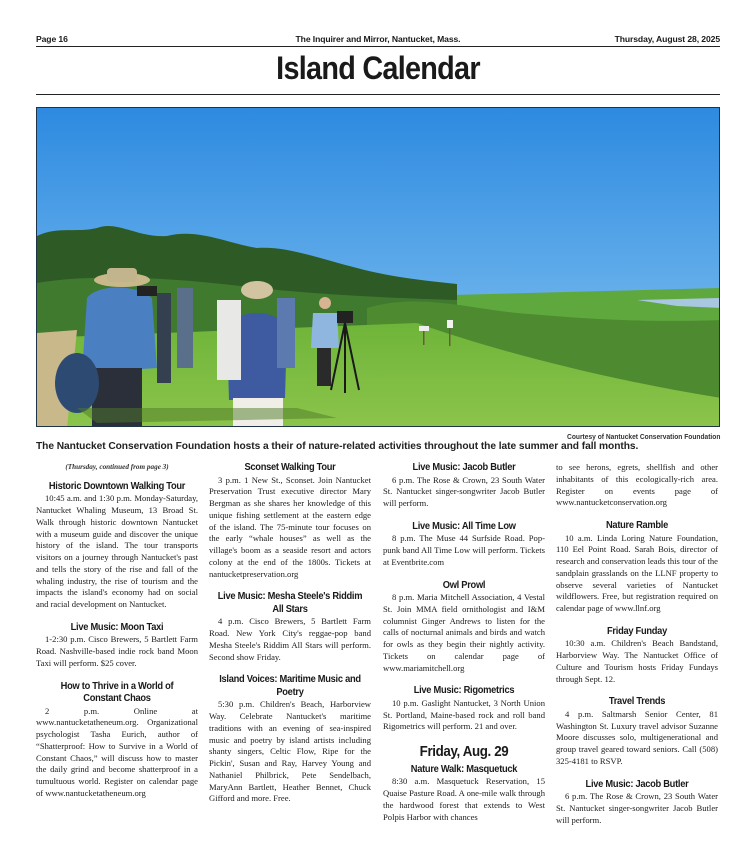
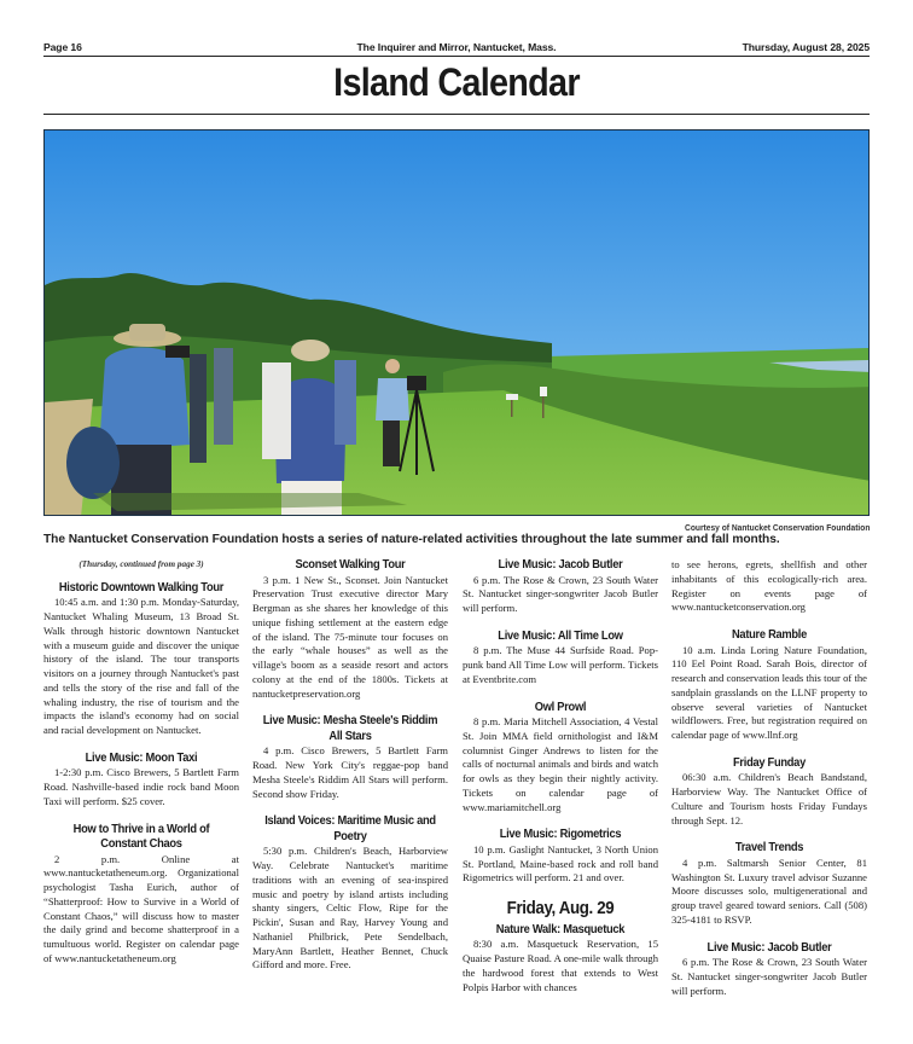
  Page 16
  The Inquirer and Mirror, Nantucket, Mass.
  Thursday, August 28, 2025
  Island Calendar
  Courtesy of Nantucket Conservation Foundation
- The Nantucket Conservation Foundation hosts a their of nature-related activities throughout the late summer and fall months.
+ The Nantucket Conservation Foundation hosts a series of nature-related activities throughout the late summer and fall months.
  (Thursday, continued from page 3)
  Historic Downtown Walking Tour
  10:45 a.m. and 1:30 p.m. Monday-Saturday, Nantucket Whaling Museum, 13 Broad St. Walk through historic downtown Nantucket with a museum guide and discover the unique history of the island. The tour transports visitors on a journey through Nantucket's past and tells the story of the rise and fall of the whaling industry, the rise of tourism and the impacts the island's economy had on social and racial development on Nantucket.
  Live Music: Moon Taxi
  1-2:30 p.m. Cisco Brewers, 5 Bartlett Farm Road. Nashville-based indie rock band Moon Taxi will perform. $25 cover.
  How to Thrive in a World of Constant Chaos
  2 p.m. Online at www.nantucketatheneum.org. Organizational psychologist Tasha Eurich, author of “Shatterproof: How to Survive in a World of Constant Chaos,” will discuss how to master the daily grind and become shatterproof in a tumultuous world. Register on calendar page of www.nantucketatheneum.org
  Sconset Walking Tour
  3 p.m. 1 New St., Sconset. Join Nantucket Preservation Trust executive director Mary Bergman as she shares her knowledge of this unique fishing settlement at the eastern edge of the island. The 75-minute tour focuses on the early “whale houses” as well as the village's boom as a seaside resort and actors colony at the end of the 1800s. Tickets at nantucketpreservation.org
  Live Music: Mesha Steele's Riddim All Stars
  4 p.m. Cisco Brewers, 5 Bartlett Farm Road. New York City's reggae-pop band Mesha Steele's Riddim All Stars will perform. Second show Friday.
  Island Voices: Maritime Music and Poetry
  5:30 p.m. Children's Beach, Harborview Way. Celebrate Nantucket's maritime traditions with an evening of sea-inspired music and poetry by island artists including shanty singers, Celtic Flow, Ripe for the Pickin', Susan and Ray, Harvey Young and Nathaniel Philbrick, Pete Sendelbach, MaryAnn Bartlett, Heather Bennet, Chuck Gifford and more. Free.
  Live Music: Jacob Butler
  6 p.m. The Rose & Crown, 23 South Water St. Nantucket singer-songwriter Jacob Butler will perform.
  Live Music: All Time Low
  8 p.m. The Muse 44 Surfside Road. Pop-punk band All Time Low will perform. Tickets at Eventbrite.com
  Owl Prowl
  8 p.m. Maria Mitchell Association, 4 Vestal St. Join MMA field ornithologist and I&M columnist Ginger Andrews to listen for the calls of nocturnal animals and birds and watch for owls as they begin their nightly activity. Tickets on calendar page of www.mariamitchell.org
  Live Music: Rigometrics
  10 p.m. Gaslight Nantucket, 3 North Union St. Portland, Maine-based rock and roll band Rigometrics will perform. 21 and over.
  Friday, Aug. 29
  Nature Walk: Masquetuck
  8:30 a.m. Masquetuck Reservation, 15 Quaise Pasture Road. A one-mile walk through the hardwood forest that extends to West Polpis Harbor with chances
  to see herons, egrets, shellfish and other inhabitants of this ecologically-rich area. Register on events page of www.nantucketconservation.org
  Nature Ramble
  10 a.m. Linda Loring Nature Foundation, 110 Eel Point Road. Sarah Bois, director of research and conservation leads this tour of the sandplain grasslands on the LLNF property to observe several varieties of Nantucket wildflowers. Free, but registration required on calendar page of www.llnf.org
  Friday Funday
- 10:30 a.m. Children's Beach Bandstand, Harborview Way. The Nantucket Office of Culture and Tourism hosts Friday Fundays through Sept. 12.
+ 06:30 a.m. Children's Beach Bandstand, Harborview Way. The Nantucket Office of Culture and Tourism hosts Friday Fundays through Sept. 12.
  Travel Trends
  4 p.m. Saltmarsh Senior Center, 81 Washington St. Luxury travel advisor Suzanne Moore discusses solo, multigenerational and group travel geared toward seniors. Call (508) 325-4181 to RSVP.
  Live Music: Jacob Butler
  6 p.m. The Rose & Crown, 23 South Water St. Nantucket singer-songwriter Jacob Butler will perform.
